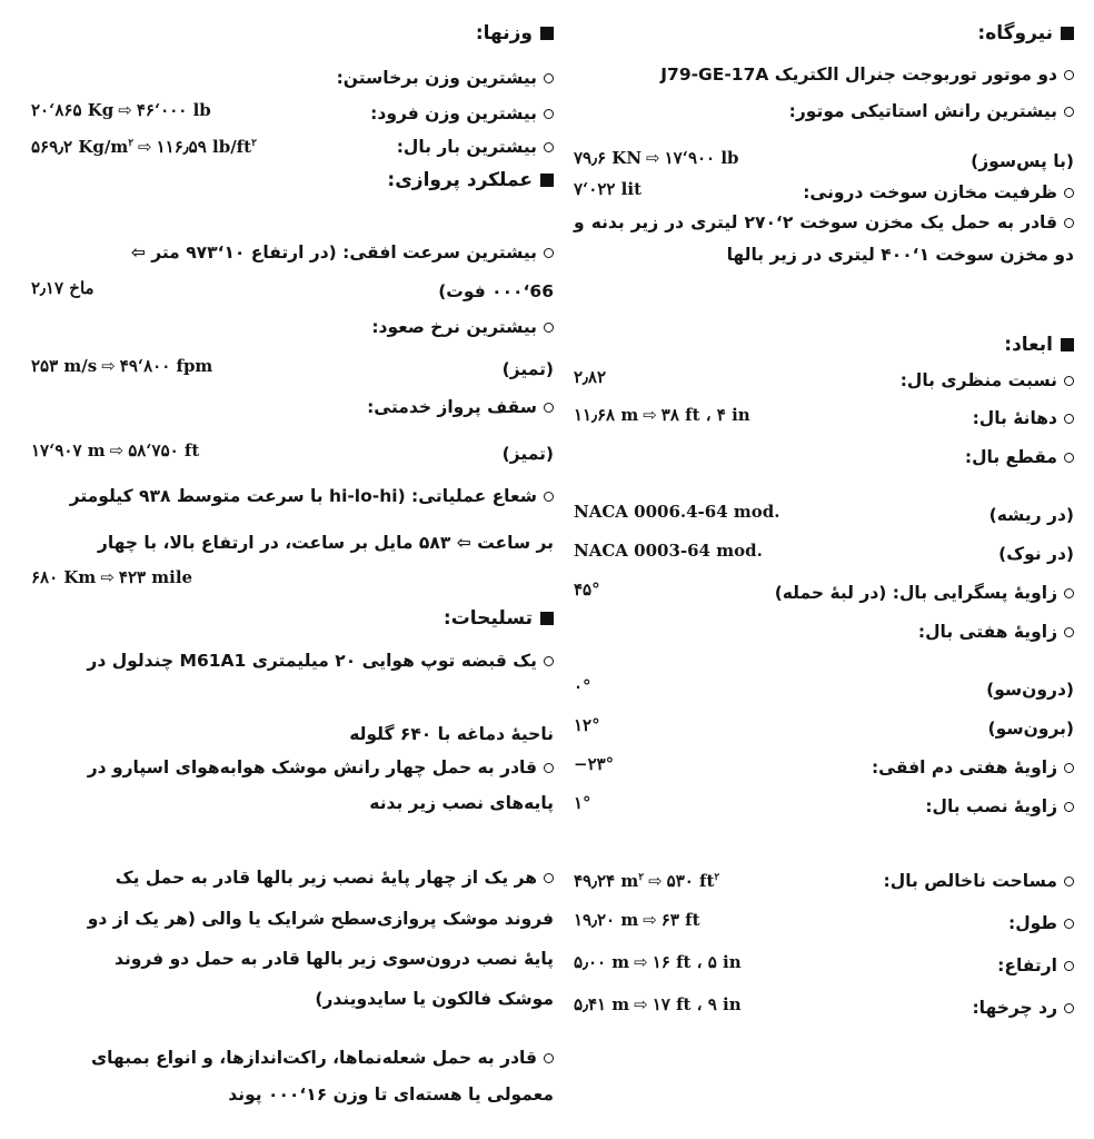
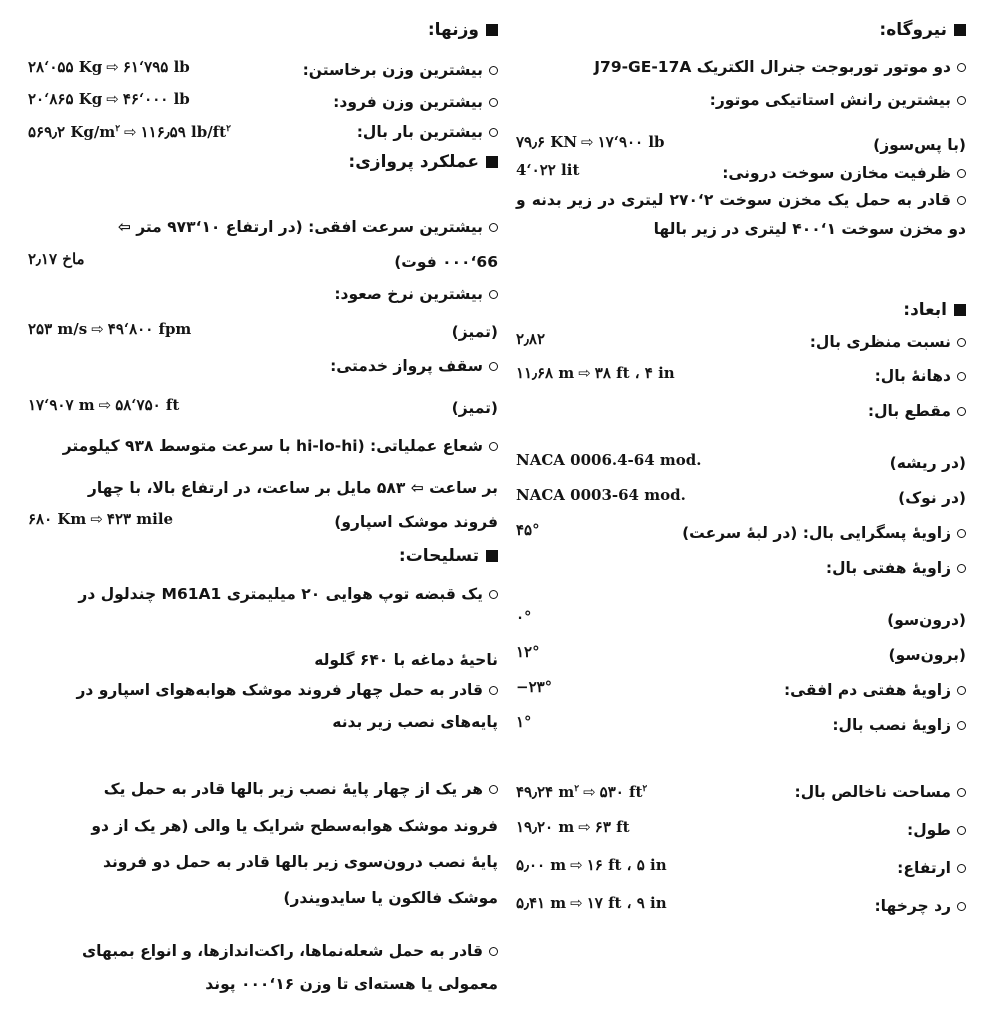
  نیروگاه:
  دو موتور توربوجت جنرال الکتریک J79-GE-17A
  بیشترین رانش استاتیکی موتور:
  (با پس‌سوز)
  ۷۹٫۶ KN ⇨ ۱۷‘۹۰۰ lb
  ظرفیت مخازن سوخت درونی:
- ۷‘۰۲۲ lit
+ 4‘۰۲۲ lit
  قادر به حمل یک مخزن سوخت ۲‘۲۷۰ لیتری در زیر بدنه و دو مخزن سوخت ۱‘۴۰۰ لیتری در زیر بالها
  ابعاد:
  نسبت منظری بال:
  ۲٫۸۲
  دهانهٔ بال:
  ۱۱٫۶۸ m ⇨ ۳۸ ft ، ۴ in
  مقطع بال:
  (در ریشه)
  NACA 0006.4-64 mod.
  (در نوک)
  NACA 0003-64 mod.
- زاویهٔ پسگرایی بال: (در لبهٔ حمله)
+ زاویهٔ پسگرایی بال: (در لبهٔ سرعت)
  ۴۵°
  زاویهٔ هفتی بال:
  (درون‌سو)
  ۰°
  (برون‌سو)
  ۱۲°
  زاویهٔ هفتی دم افقی:
  −۲۳°
  زاویهٔ نصب بال:
  ۱°
  مساحت ناخالص بال:
  ۴۹٫۲۴ m۲ ⇨ ۵۳۰ ft۲
  طول:
  ۱۹٫۲۰ m ⇨ ۶۳ ft
  ارتفاع:
  ۵٫۰۰ m ⇨ ۱۶ ft ، ۵ in
  رد چرخها:
  ۵٫۴۱ m ⇨ ۱۷ ft ، ۹ in
  وزنها:
  بیشترین وزن برخاستن:
+ ۲۸‘۰۵۵ Kg ⇨ ۶۱‘۷۹۵ lb
  بیشترین وزن فرود:
  ۲۰‘۸۶۵ Kg ⇨ ۴۶‘۰۰۰ lb
  بیشترین بار بال:
  ۵۶۹٫۲ Kg/m۲ ⇨ ۱۱۶٫۵۹ lb/ft۲
  عملکرد پروازی:
  بیشترین سرعت افقی: (در ارتفاع ۱۰‘۹۷۳ متر ⇦
  66‘۰۰۰ فوت)
  ماخ ۲٫۱۷
  بیشترین نرخ صعود:
  (تمیز)
  ۲۵۳ m/s ⇨ ۴۹‘۸۰۰ fpm
  سقف پرواز خدمتی:
  (تمیز)
  ۱۷‘۹۰۷ m ⇨ ۵۸‘۷۵۰ ft
  شعاع عملیاتی: (hi-lo-hi با سرعت متوسط ۹۳۸ کیلومتر
  بر ساعت ⇦ ۵۸۳ مایل بر ساعت، در ارتفاع بالا، با چهار
+ فروند موشک اسپارو)
  ۶۸۰ Km ⇨ ۴۲۳ mile
  تسلیحات:
  یک قبضه توپ هوایی ۲۰ میلیمتری M61A1 چندلول در
  ناحیهٔ دماغه با ۶۴۰ گلوله
- قادر به حمل چهار رانش موشک هوابه‌هوای اسپارو در
+ قادر به حمل چهار فروند موشک هوابه‌هوای اسپارو در
  پایه‌های نصب زیر بدنه
  هر یک از چهار پایهٔ نصب زیر بالها قادر به حمل یک
- فروند موشک پروازی‌سطح شرایک یا والی (هر یک از دو
+ فروند موشک هوابه‌سطح شرایک یا والی (هر یک از دو
  پایهٔ نصب درون‌سوی زیر بالها قادر به حمل دو فروند
  موشک فالکون یا سایدویندر)
  قادر به حمل شعله‌نماها، راکت‌اندازها، و انواع بمبهای
  معمولی یا هسته‌ای تا وزن ۱۶‘۰۰۰ پوند
